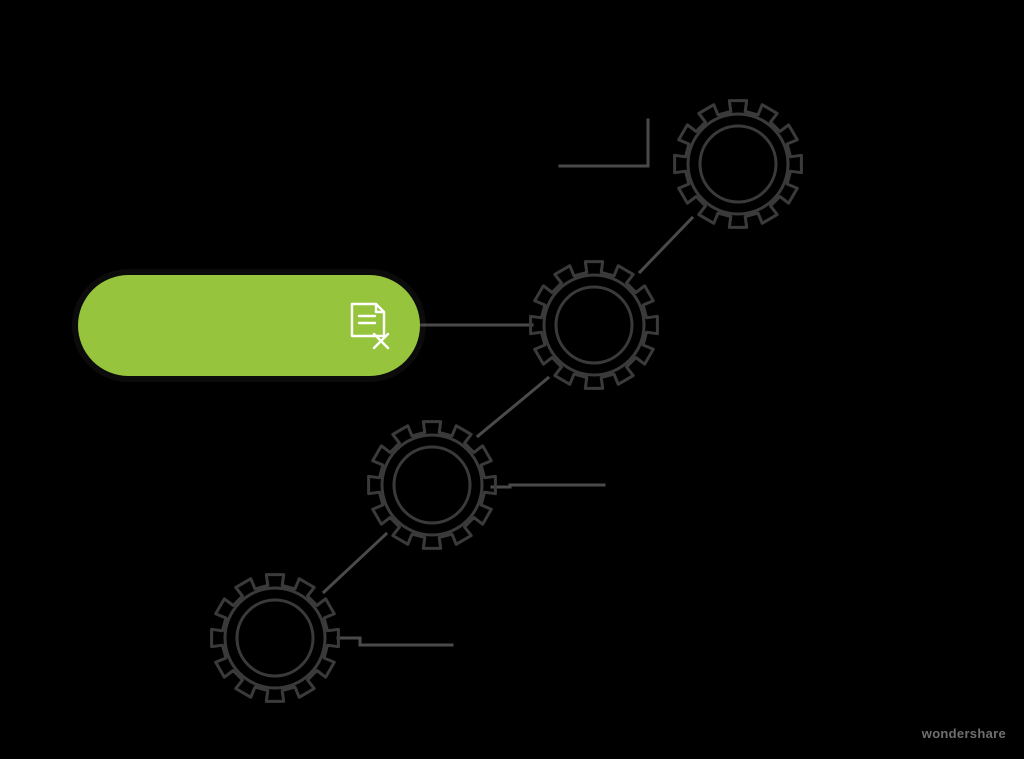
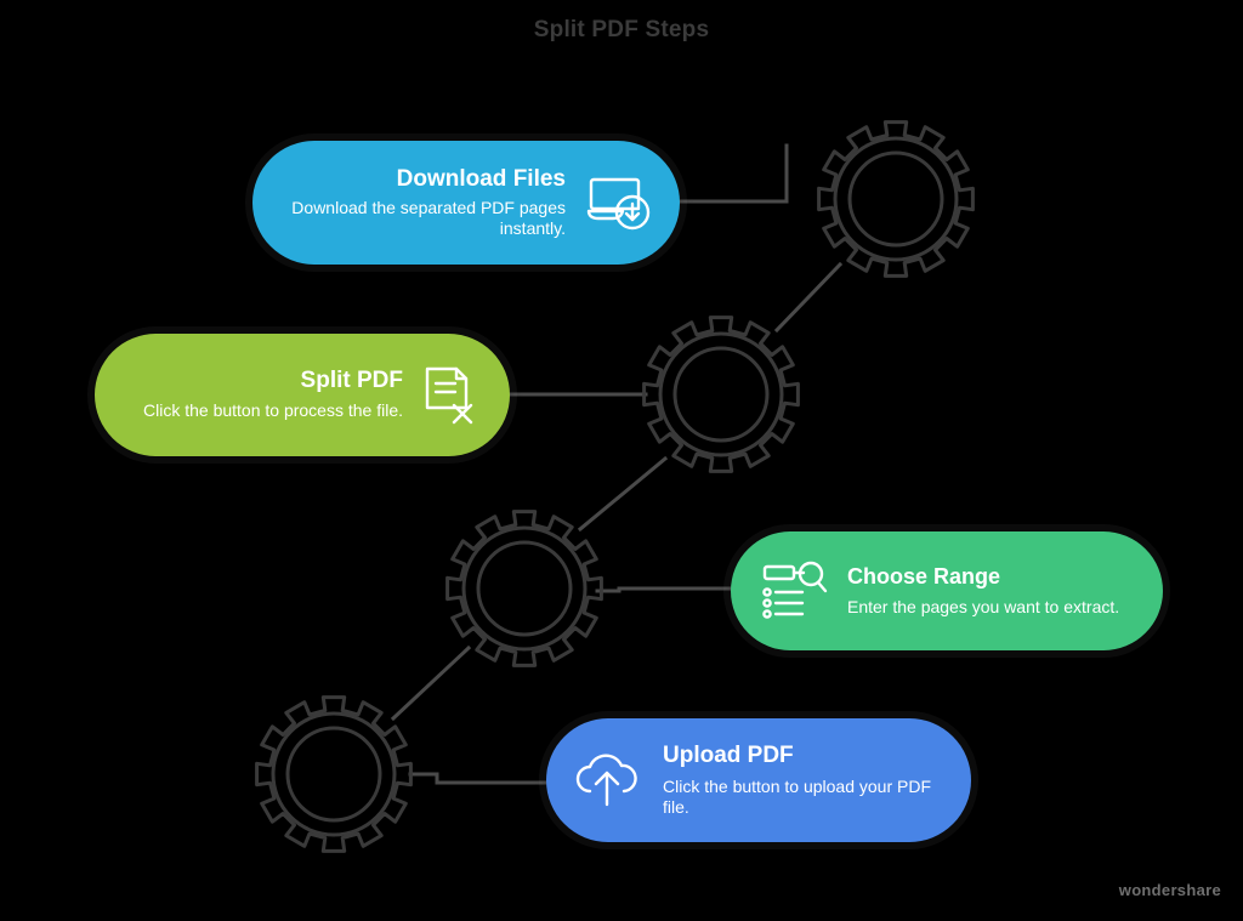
+ Split PDF Steps
+ Download Files
+ Download the separated PDF pages instantly.
+ Split PDF
+ Click the button to process the file.
+ Choose Range
+ Enter the pages you want to extract.
+ Upload PDF
+ Click the button to upload your PDF file.
  wondershare
